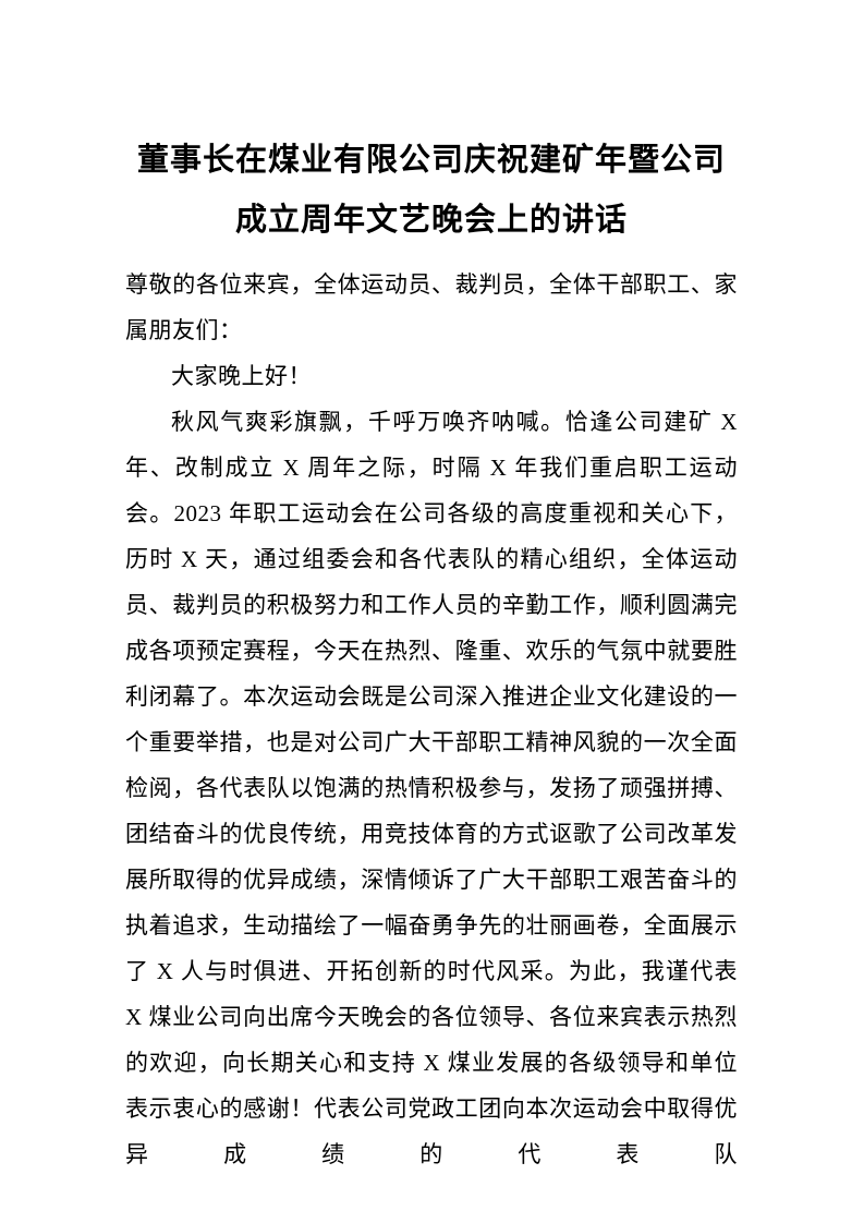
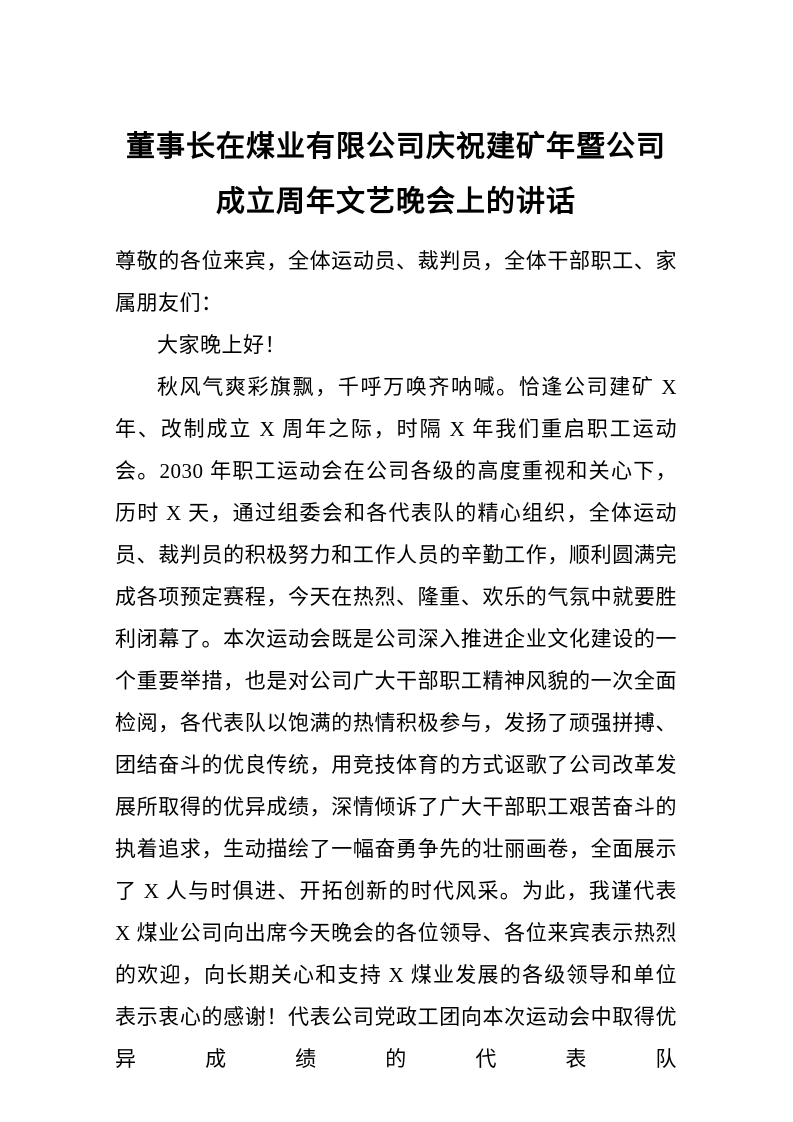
  董事长在煤业有限公司庆祝建矿年暨公司成立周年文艺晚会上的讲话
  尊敬的各位来宾，全体运动员、裁判员，全体干部职工、家属朋友们：
  大家晚上好！
- 秋风气爽彩旗飘，千呼万唤齐呐喊。恰逢公司建矿 X 年、改制成立 X 周年之际，时隔 X 年我们重启职工运动会。2023 年职工运动会在公司各级的高度重视和关心下，历时 X 天，通过组委会和各代表队的精心组织，全体运动员、裁判员的积极努力和工作人员的辛勤工作，顺利圆满完成各项预定赛程，今天在热烈、隆重、欢乐的气氛中就要胜利闭幕了。本次运动会既是公司深入推进企业文化建设的一个重要举措，也是对公司广大干部职工精神风貌的一次全面检阅，各代表队以饱满的热情积极参与，发扬了顽强拼搏、团结奋斗的优良传统，用竞技体育的方式讴歌了公司改革发展所取得的优异成绩，深情倾诉了广大干部职工艰苦奋斗的执着追求，生动描绘了一幅奋勇争先的壮丽画卷，全面展示了 X 人与时俱进、开拓创新的时代风采。为此，我谨代表 X 煤业公司向出席今天晚会的各位领导、各位来宾表示热烈的欢迎，向长期关心和支持 X 煤业发展的各级领导和单位表示衷心的感谢！代表公司党政工团向本次运动会中取得优异成绩的代表队
+ 秋风气爽彩旗飘，千呼万唤齐呐喊。恰逢公司建矿 X 年、改制成立 X 周年之际，时隔 X 年我们重启职工运动会。2030 年职工运动会在公司各级的高度重视和关心下，历时 X 天，通过组委会和各代表队的精心组织，全体运动员、裁判员的积极努力和工作人员的辛勤工作，顺利圆满完成各项预定赛程，今天在热烈、隆重、欢乐的气氛中就要胜利闭幕了。本次运动会既是公司深入推进企业文化建设的一个重要举措，也是对公司广大干部职工精神风貌的一次全面检阅，各代表队以饱满的热情积极参与，发扬了顽强拼搏、团结奋斗的优良传统，用竞技体育的方式讴歌了公司改革发展所取得的优异成绩，深情倾诉了广大干部职工艰苦奋斗的执着追求，生动描绘了一幅奋勇争先的壮丽画卷，全面展示了 X 人与时俱进、开拓创新的时代风采。为此，我谨代表 X 煤业公司向出席今天晚会的各位领导、各位来宾表示热烈的欢迎，向长期关心和支持 X 煤业发展的各级领导和单位表示衷心的感谢！代表公司党政工团向本次运动会中取得优异成绩的代表队
